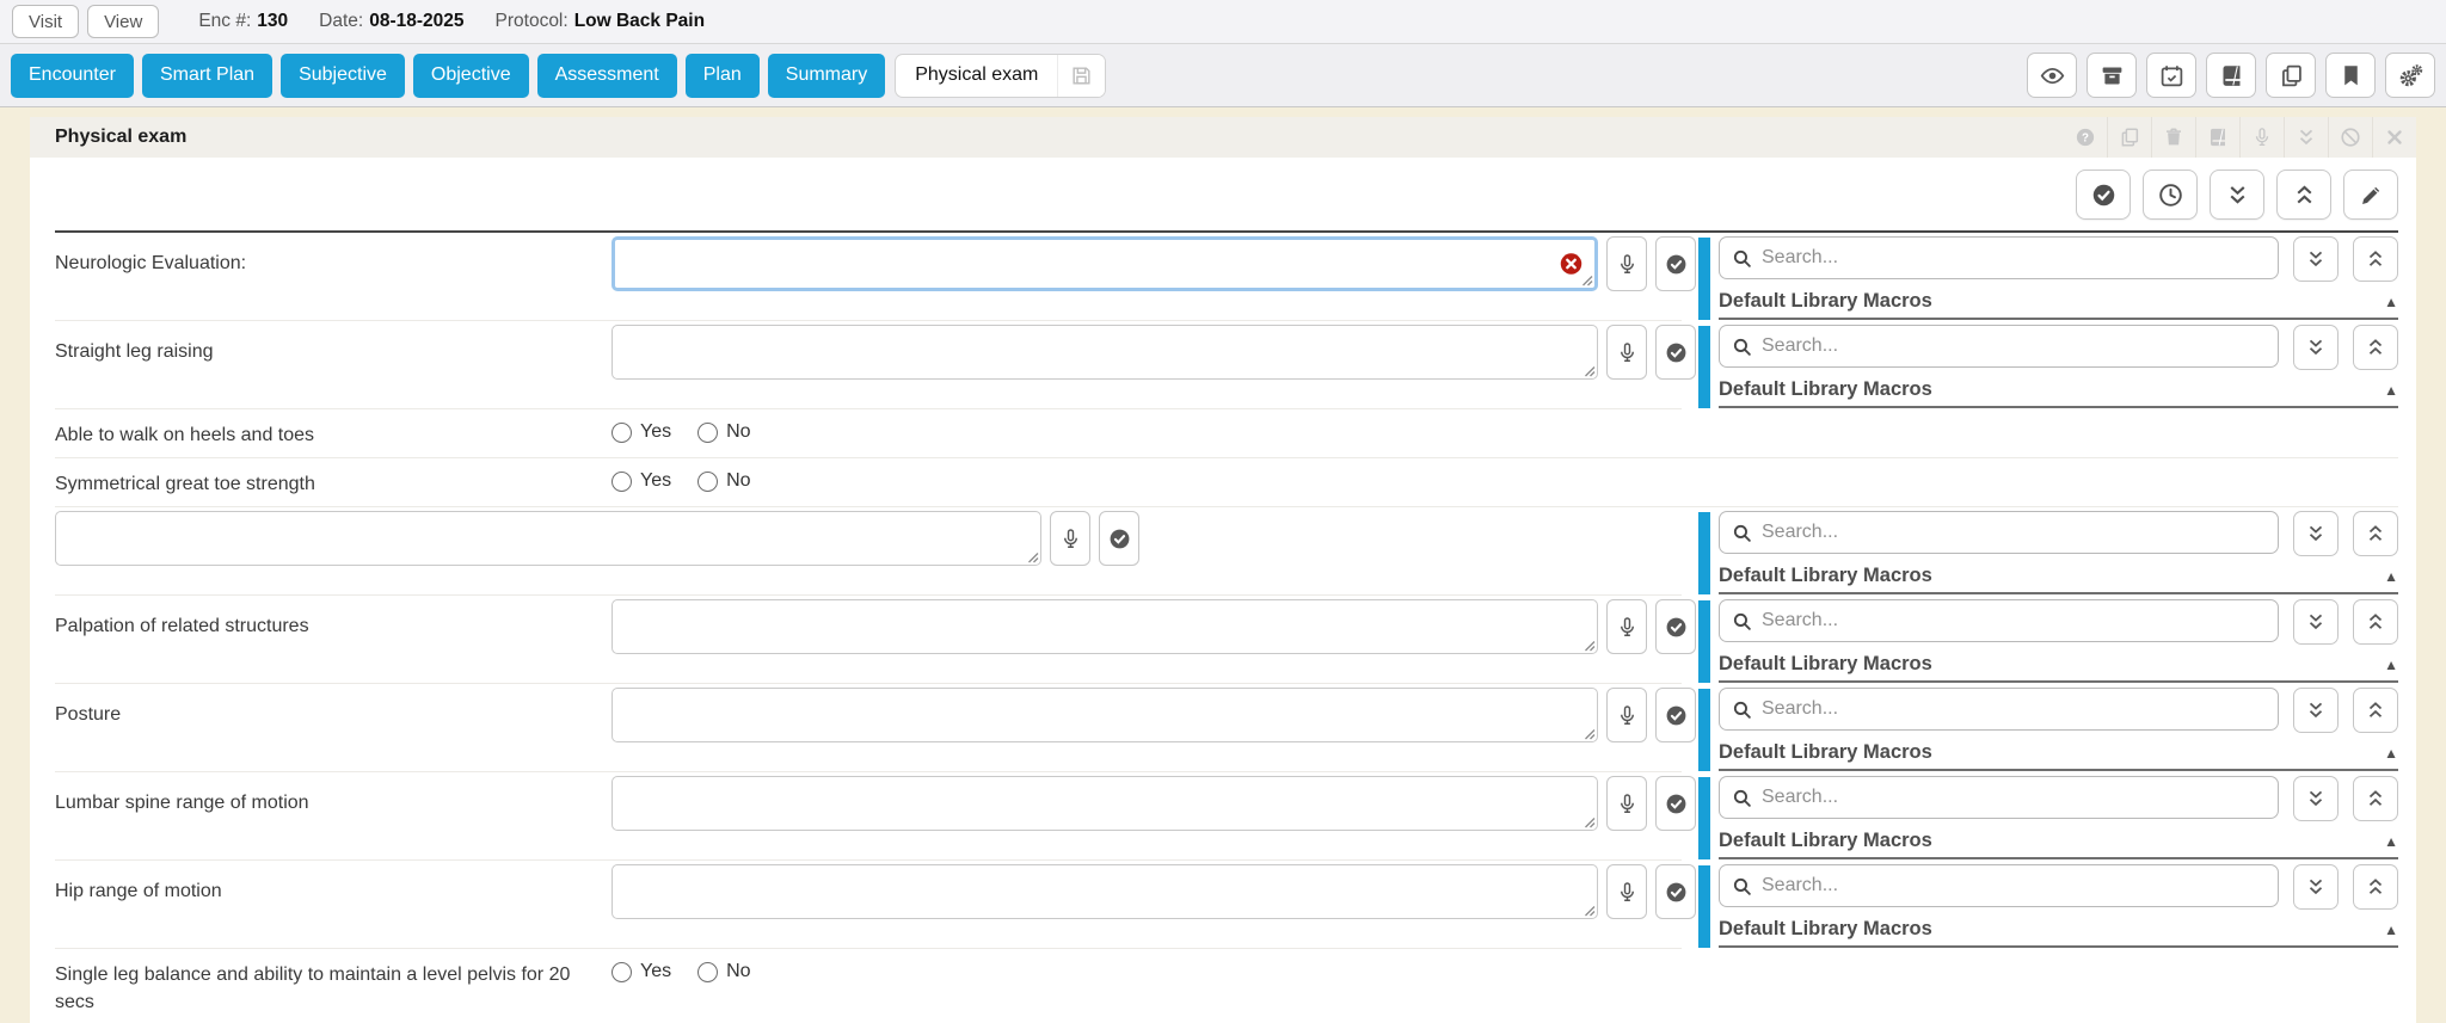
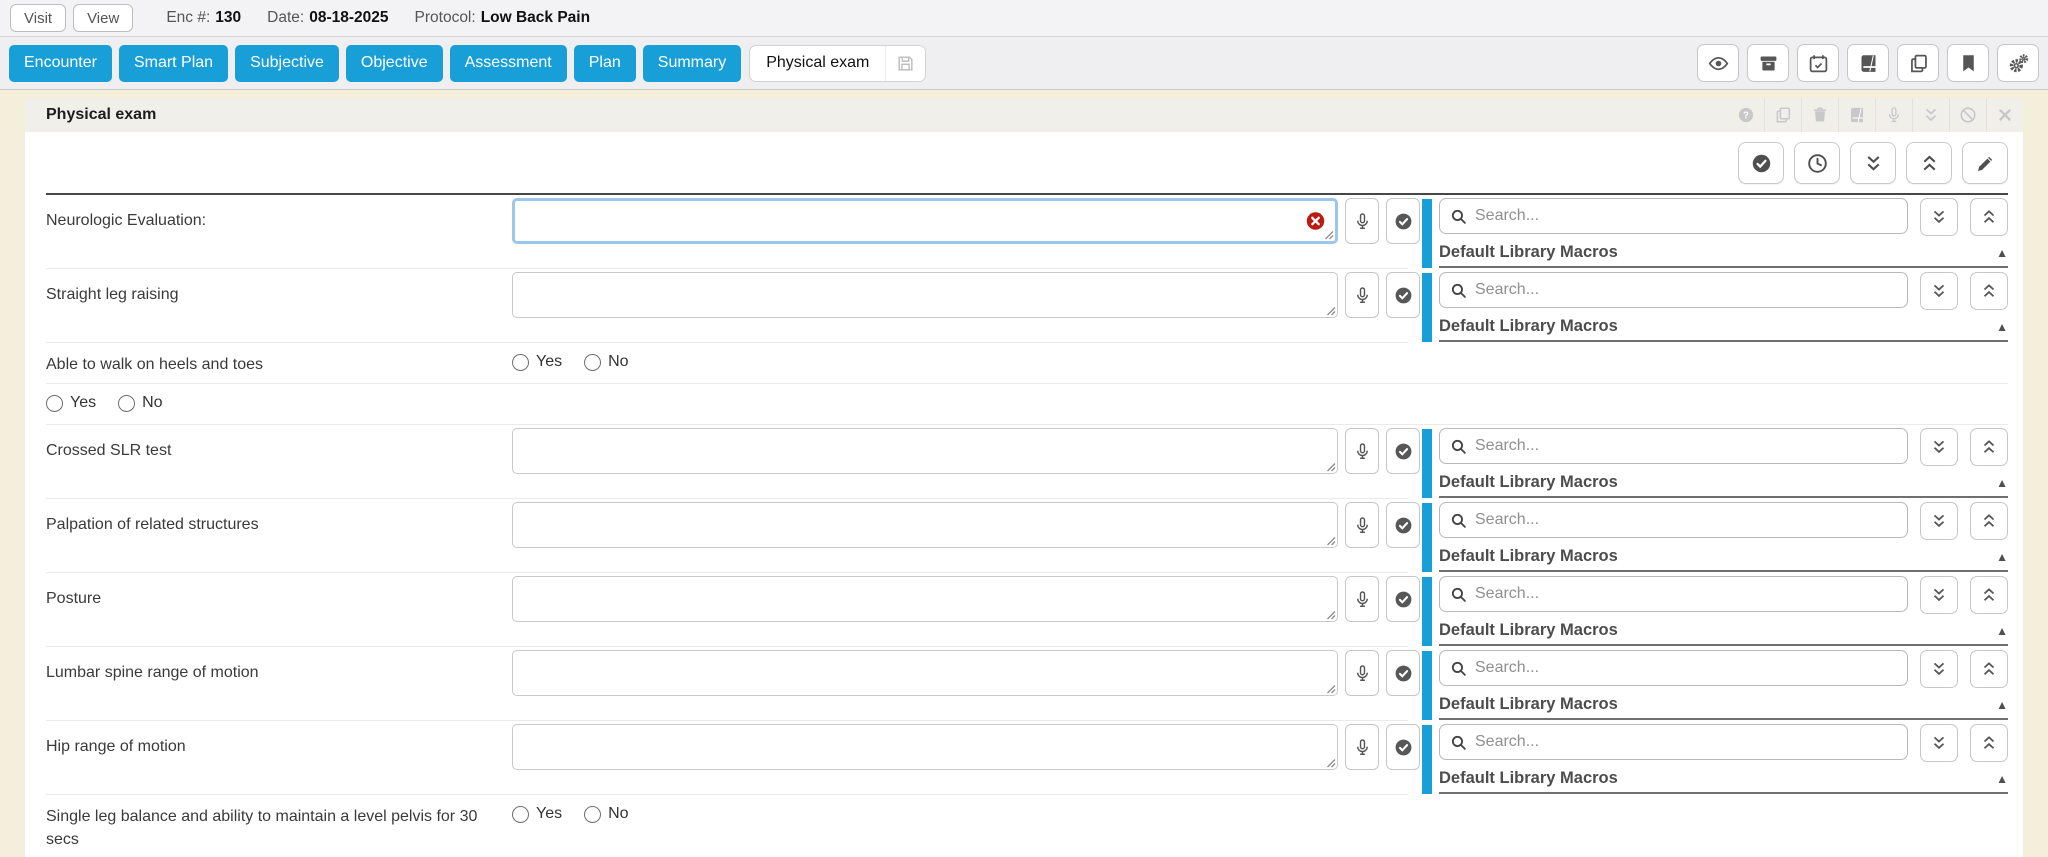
  Visit
  View
  Enc #: 130
  Date: 08-18-2025
  Protocol: Low Back Pain
  Encounter
  Smart Plan
  Subjective
  Objective
  Assessment
  Plan
  Summary
  Physical exam
  Physical exam
  ?
  Neurologic Evaluation:
  Search...
  Default Library Macros
  Straight leg raising
  Search...
  Default Library Macros
  Able to walk on heels and toes
  Yes
  No
- Symmetrical great toe strength
  Yes
  No
+ Crossed SLR test
  Search...
  Default Library Macros
  Palpation of related structures
  Search...
  Default Library Macros
  Posture
  Search...
  Default Library Macros
  Lumbar spine range of motion
  Search...
  Default Library Macros
  Hip range of motion
  Search...
  Default Library Macros
- Single leg balance and ability to maintain a level pelvis for 20 secs
+ Single leg balance and ability to maintain a level pelvis for 30 secs
  Yes
  No
